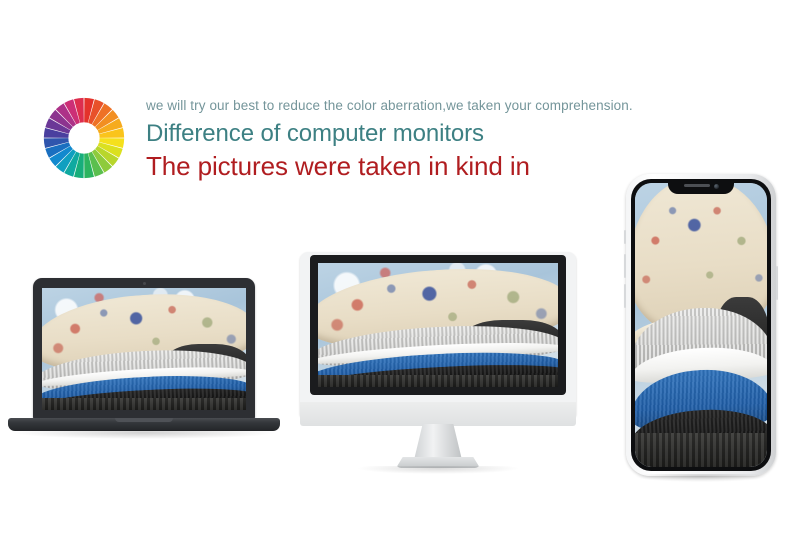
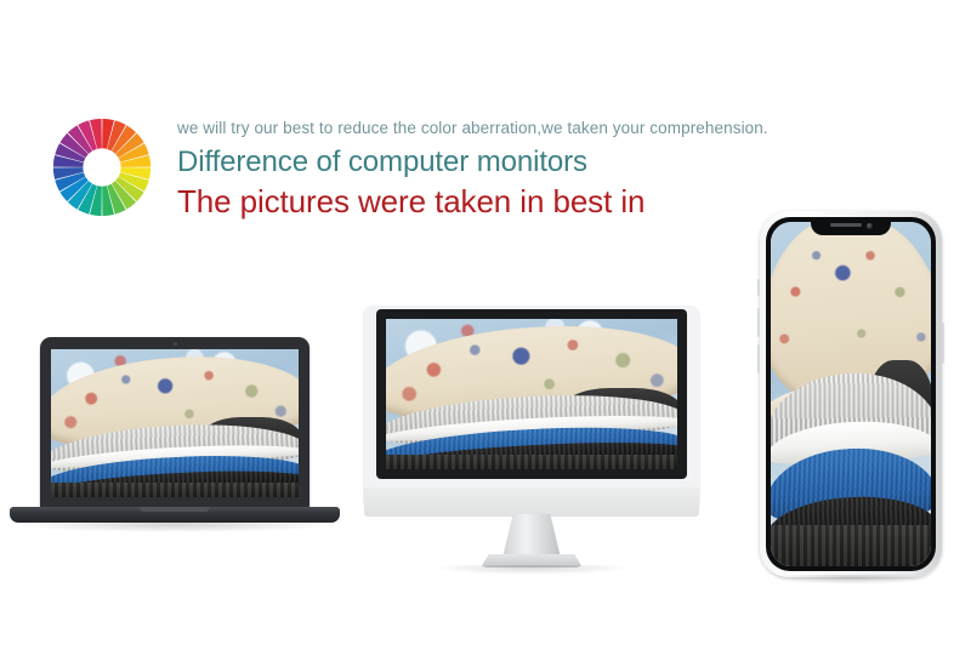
  we will try our best to reduce the color aberration,we taken your comprehension.
  Difference of computer monitors
- The pictures were taken in kind in
+ The pictures were taken in best in
